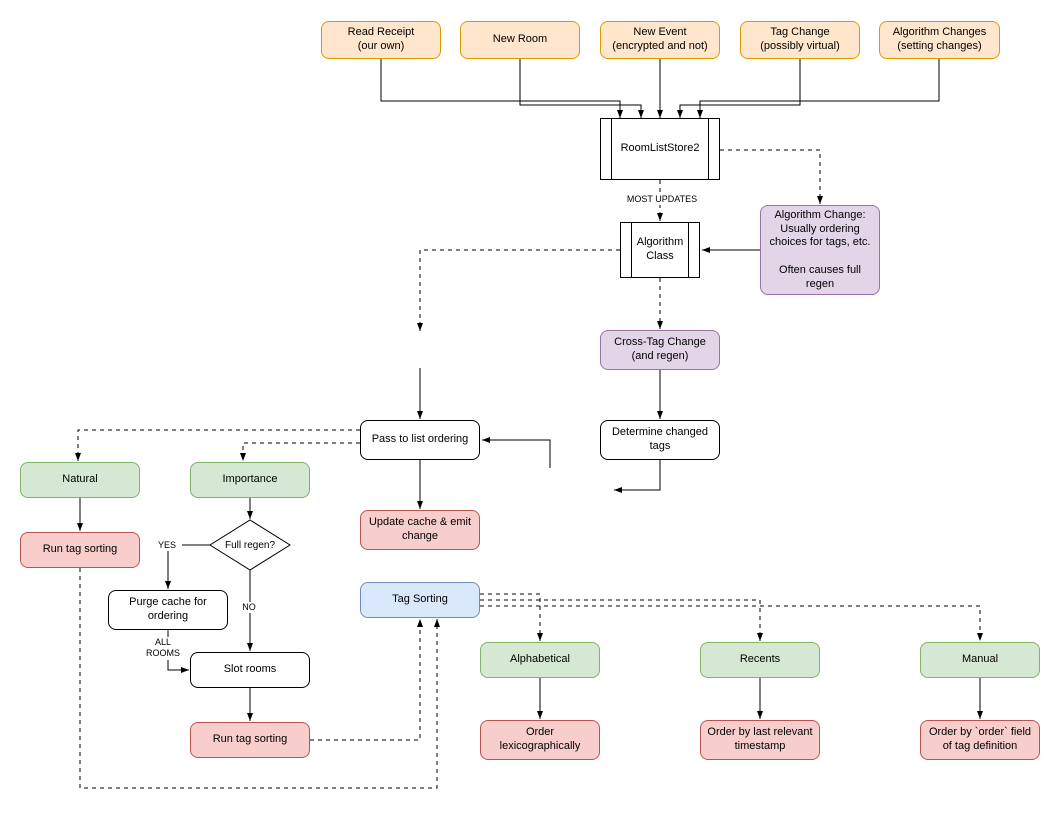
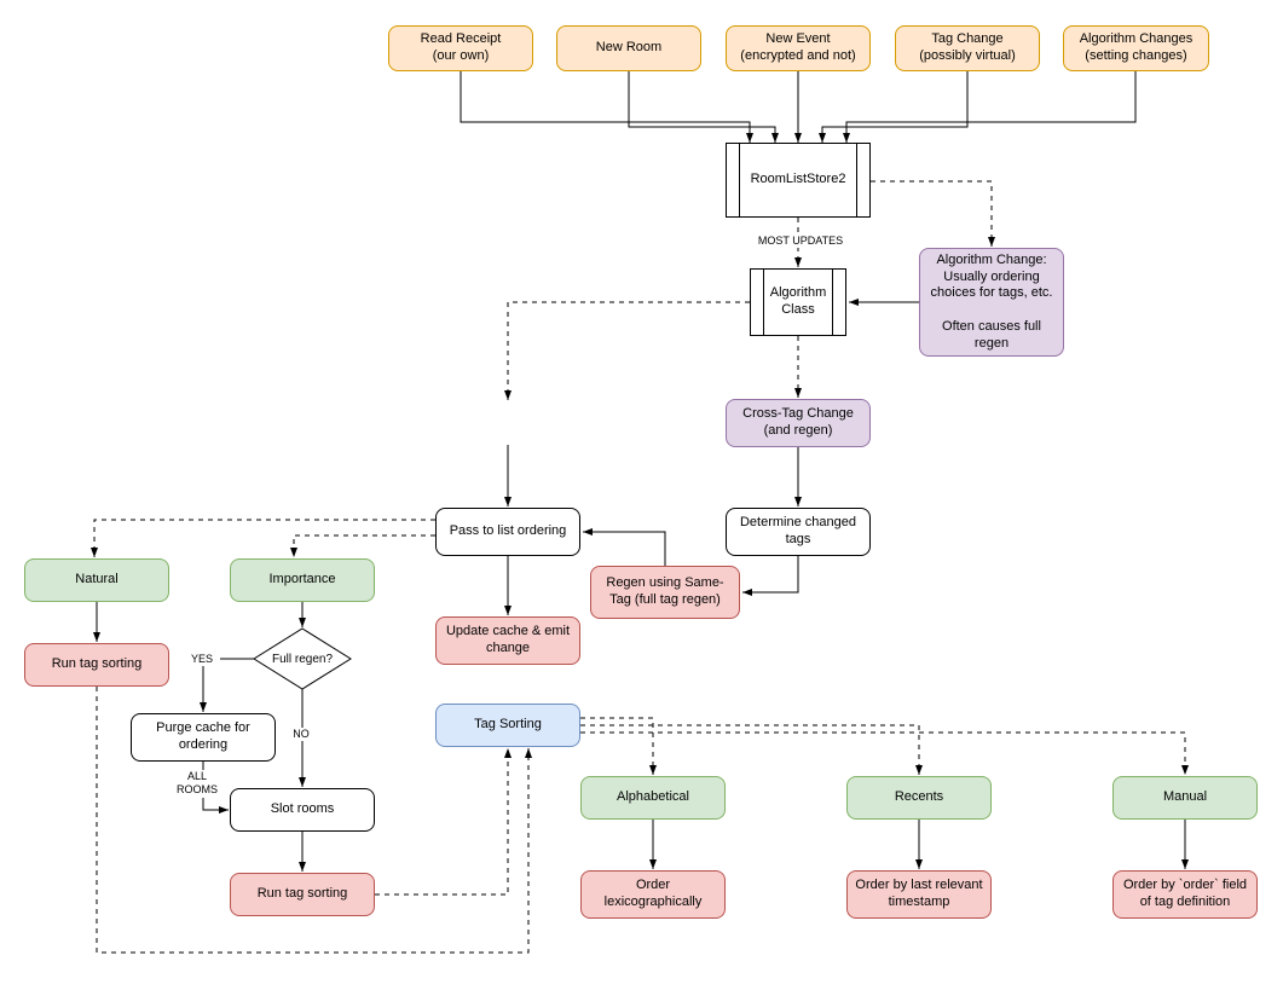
  Read Receipt
  (our own)
  New Room
  New Event
  (encrypted and not)
  Tag Change
  (possibly virtual)
  Algorithm Changes
  (setting changes)
  RoomListStore2
  Algorithm
  Class
  Algorithm Change:
  Usually ordering
  choices for tags, etc.
  Often causes full
  regen
  Cross-Tag Change
  (and regen)
  Pass to list ordering
  Determine changed
  tags
+ Regen using Same-
+ Tag (full tag regen)
  Update cache & emit
  change
  Natural
  Importance
  Run tag sorting
  Full regen?
  Purge cache for
  ordering
  Slot rooms
  Run tag sorting
  Tag Sorting
  Alphabetical
  Recents
  Manual
  Order
  lexicographically
  Order by last relevant
  timestamp
  Order by `order` field
  of tag definition
  MOST UPDATES
  YES
  NO
  ALL
  ROOMS
